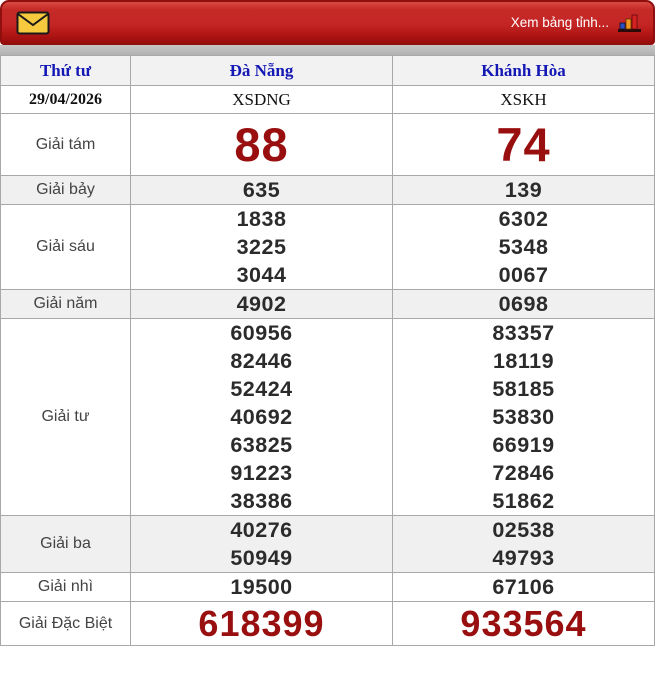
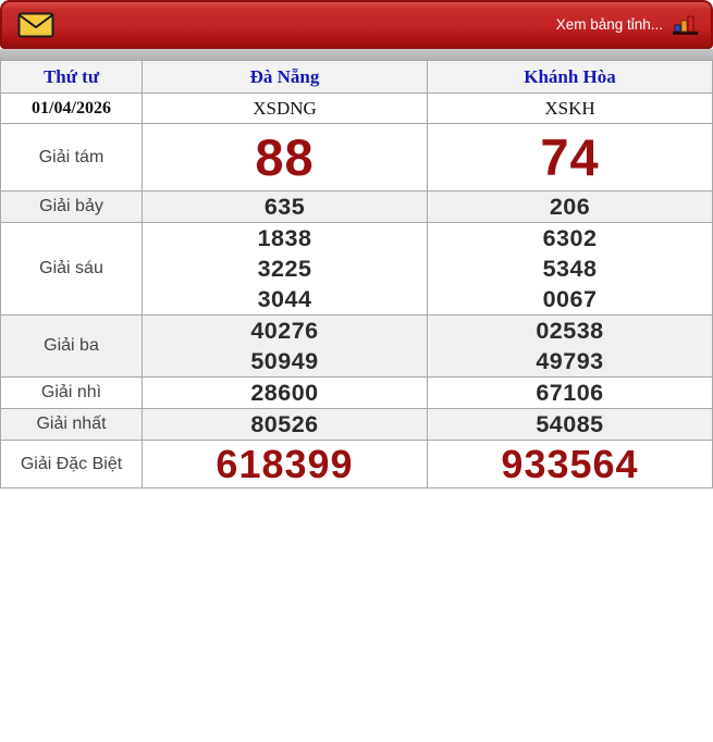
  Xem bảng tỉnh...
  Thứ tư	Đà Nẵng	Khánh Hòa
- 29/04/2026	XSDNG	XSKH
+ 01/04/2026	XSDNG	XSKH
  Giải tám	88	74
- Giải bảy	635	139
+ Giải bảy	635	206
  Giải sáu	183832253044	630253480067
- Giải năm	4902	0698
- Giải tư	60956824465242440692638259122338386	83357181195818553830669197284651862
  Giải ba	4027650949	0253849793
- Giải nhì	19500	67106
+ Giải nhì	28600	67106
+ Giải nhất	80526	54085
  Giải Đặc Biệt	618399	933564
